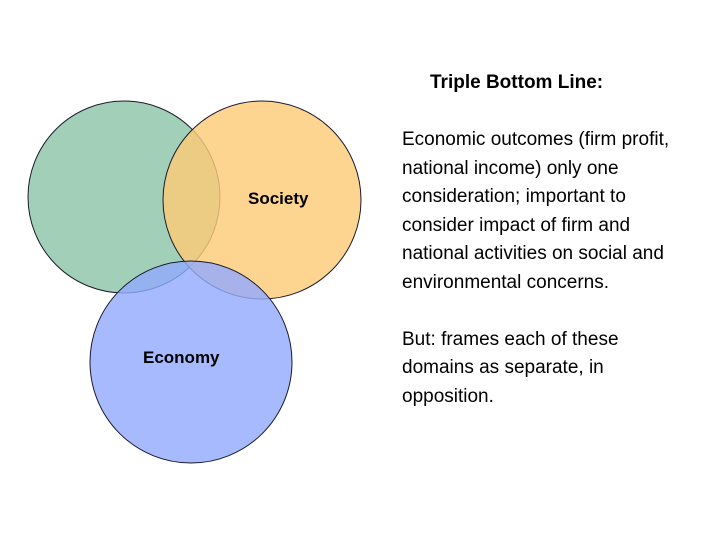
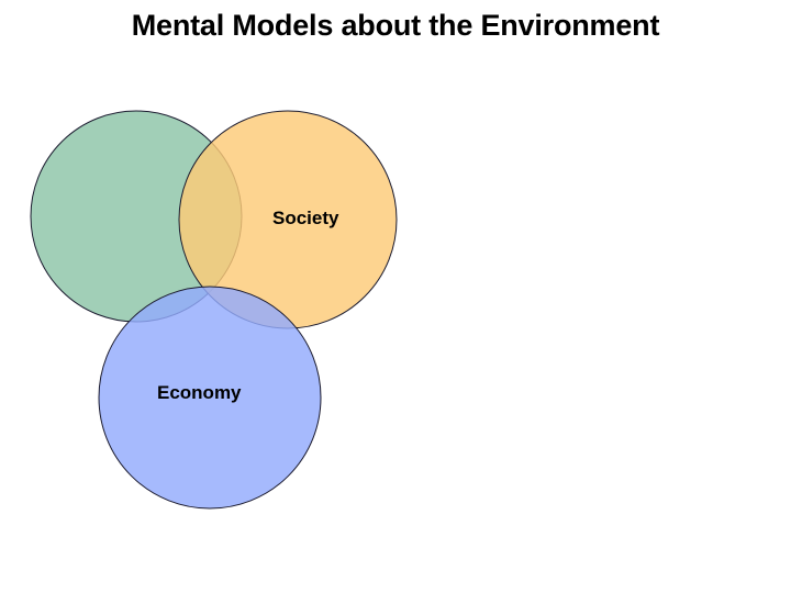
+ Mental Models about the Environment
  Society
  Economy
- Triple Bottom Line:
- Economic outcomes (firm profit, national income) only one consideration; important to consider impact of firm and national activities on social and environmental concerns.
- But: frames each of these domains as separate, in opposition.
